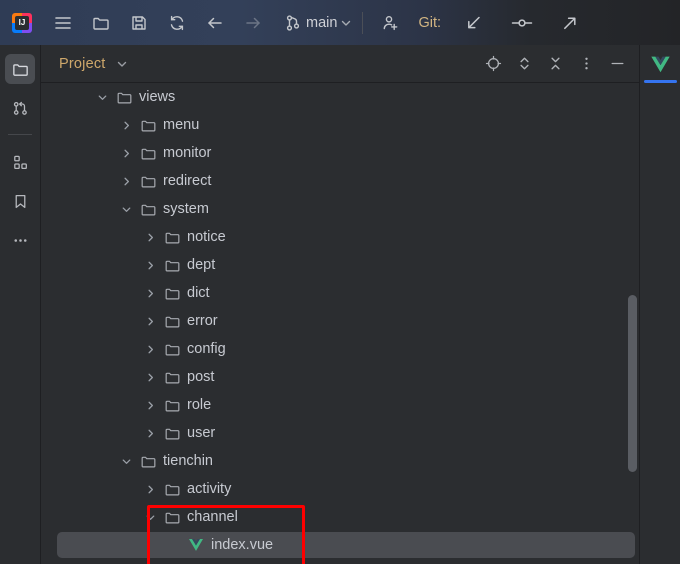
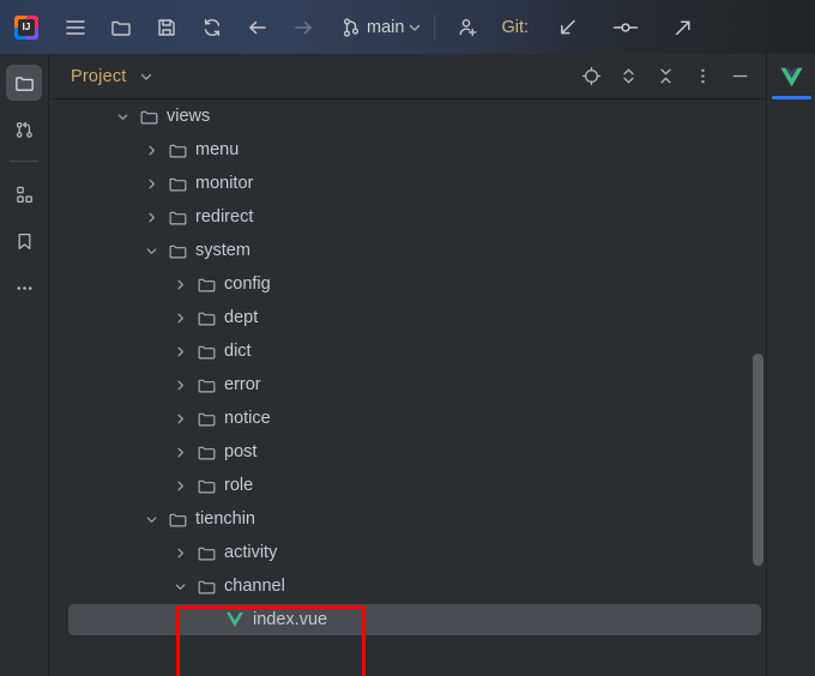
  IJ
  main
  Git:
  Project
  views
  menu
  monitor
  redirect
  system
- notice
+ config
  dept
  dict
  error
- config
+ notice
  post
  role
- user
  tienchin
  activity
  channel
  index.vue
